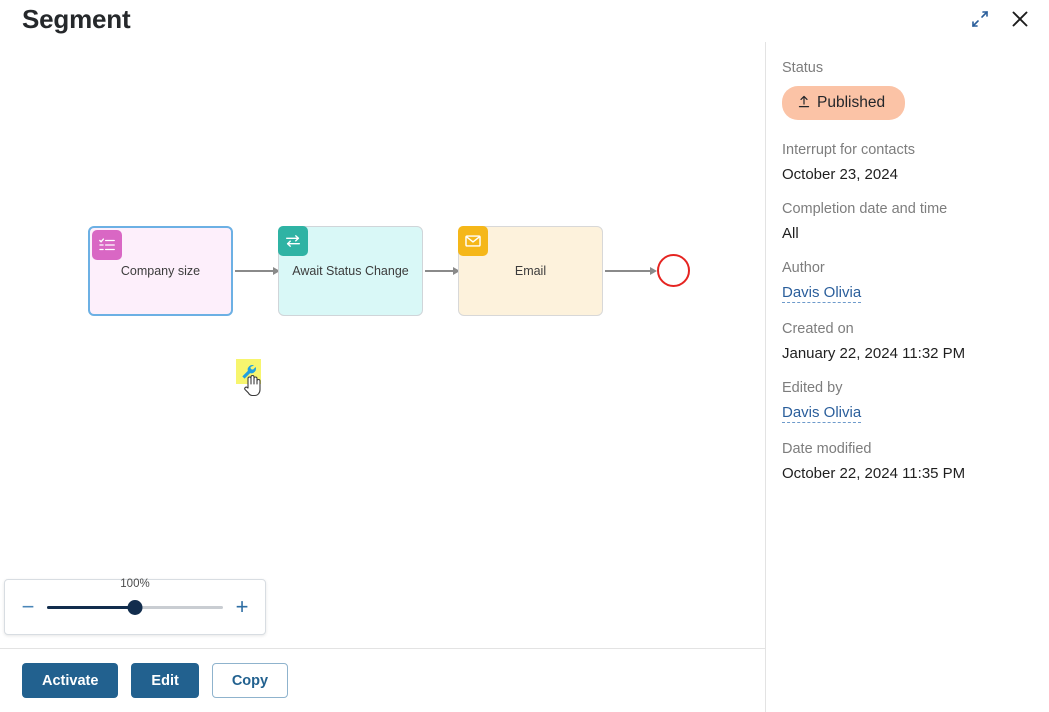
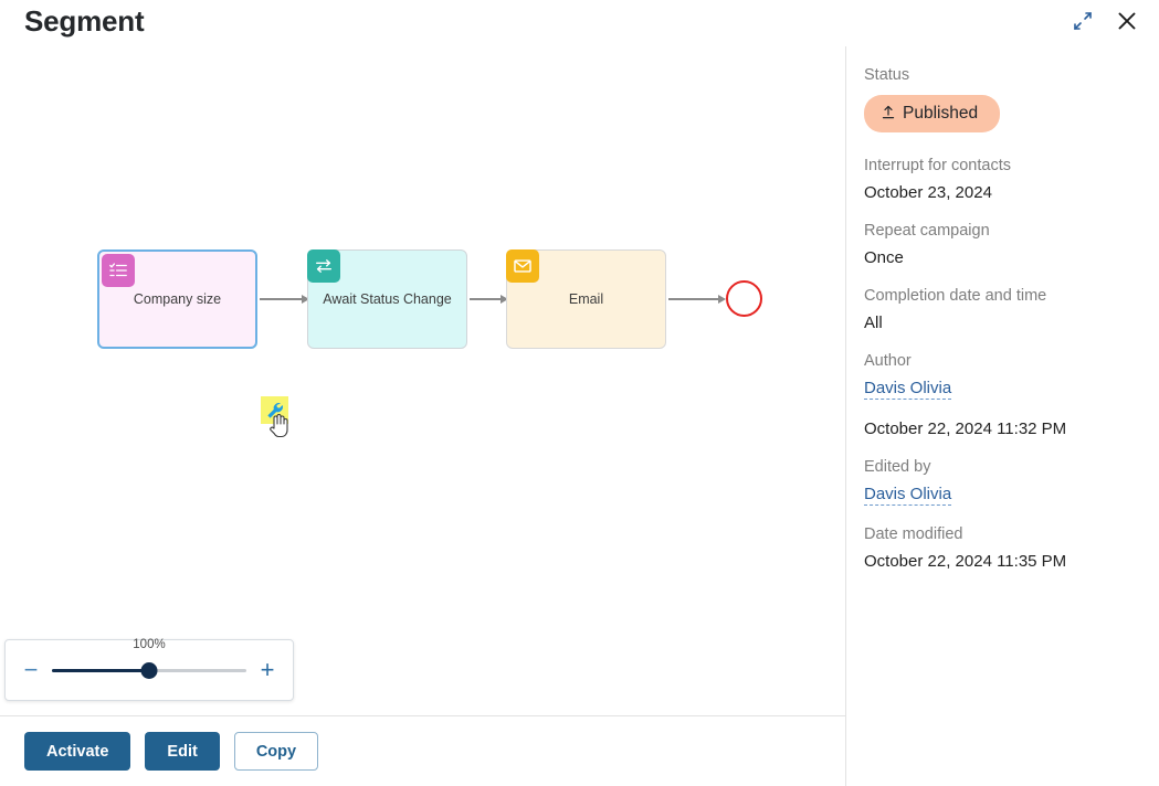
  Segment
  Company size
  Await Status Change
  Email
  −
  100%
  +
  Activate
  Edit
  Copy
  Status
  Published
  Interrupt for contacts
  October 23, 2024
+ Repeat campaign
+ Once
  Completion date and time
  All
  Author
  Davis Olivia
- Created on
- January 22, 2024 11:32 PM
+ October 22, 2024 11:32 PM
  Edited by
  Davis Olivia
  Date modified
  October 22, 2024 11:35 PM
